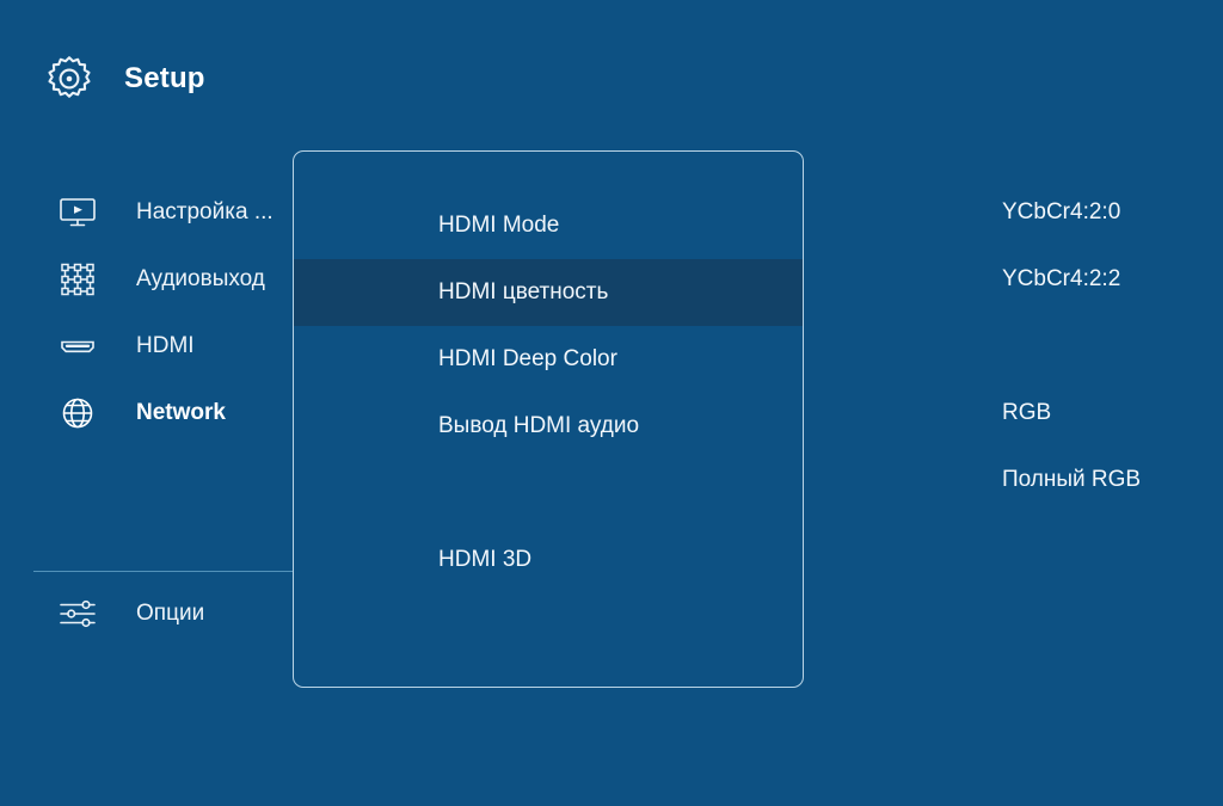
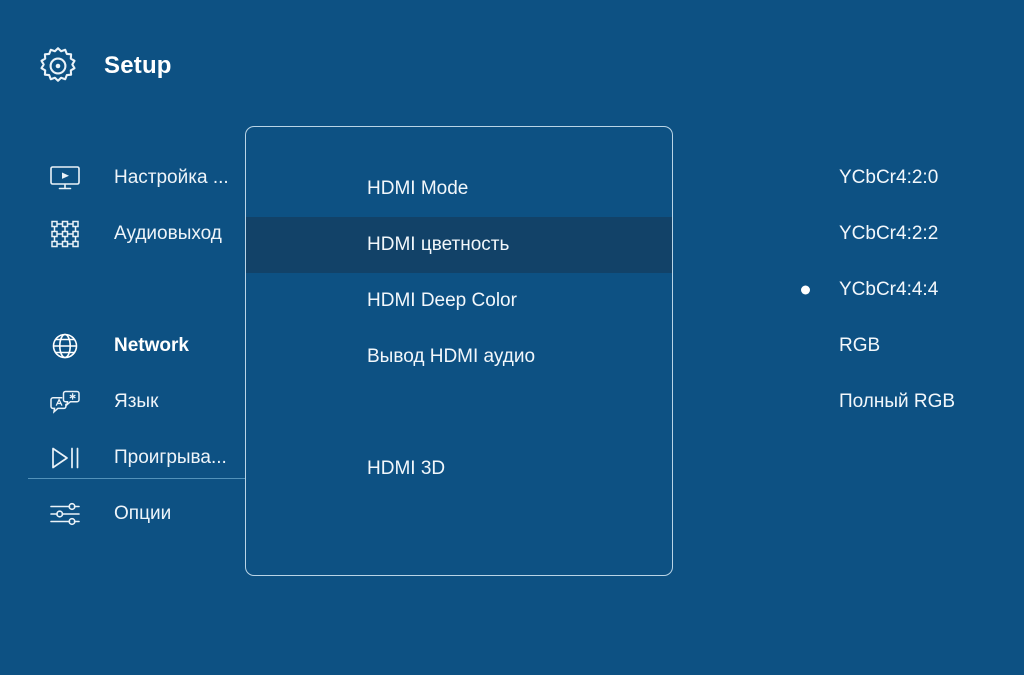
  Setup
  Настройка ...
  Аудиовыход
- HDMI
  Network
+ Язык
+ Проигрыва...
  Опции
  HDMI Mode
  HDMI цветность
  HDMI Deep Color
  Вывод HDMI аудио
  HDMI 3D
  YCbCr4:2:0
  YCbCr4:2:2
+ YCbCr4:4:4
  RGB
  Полный RGB
